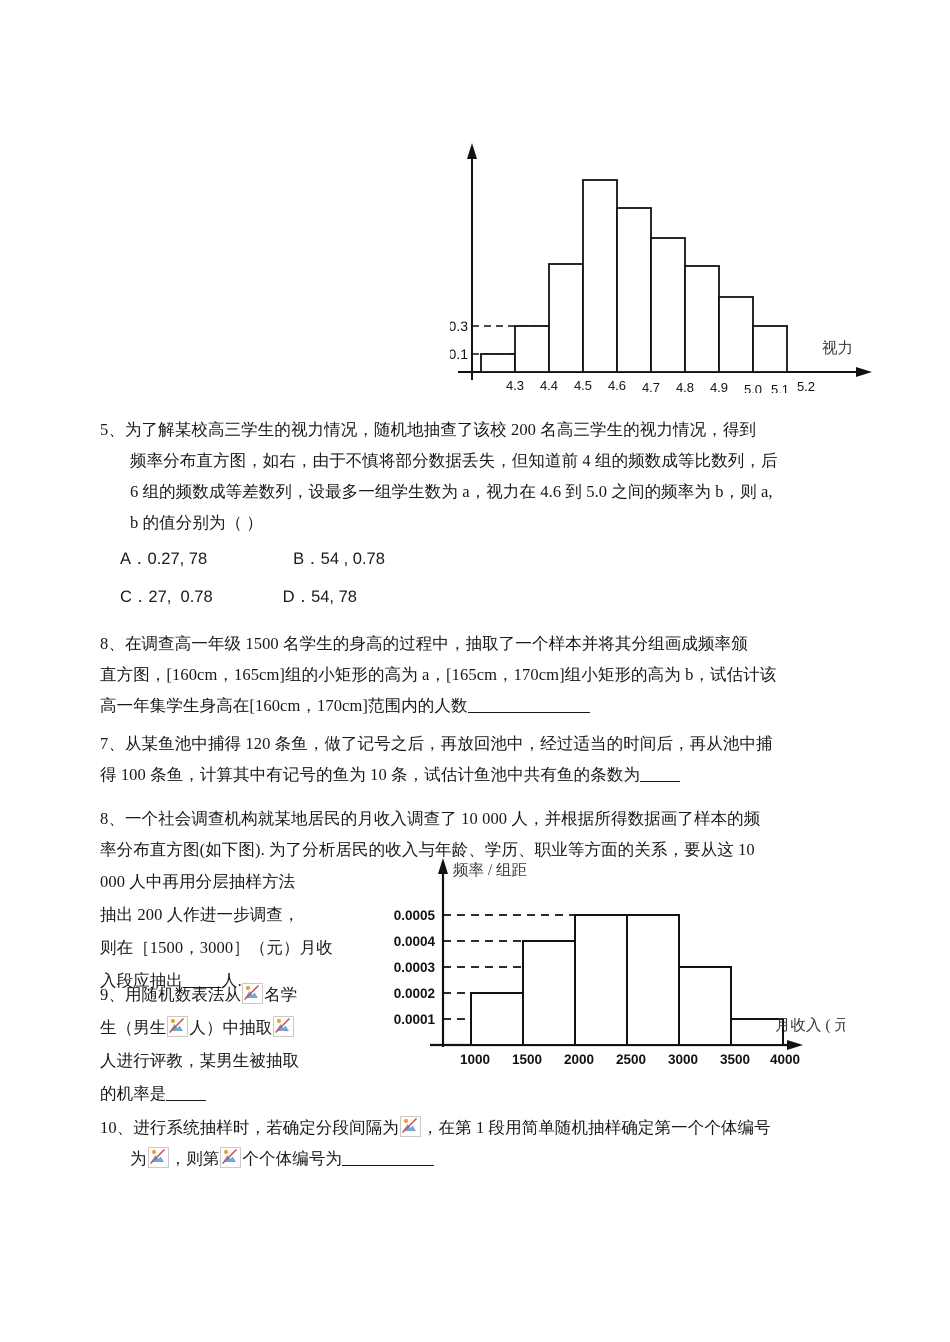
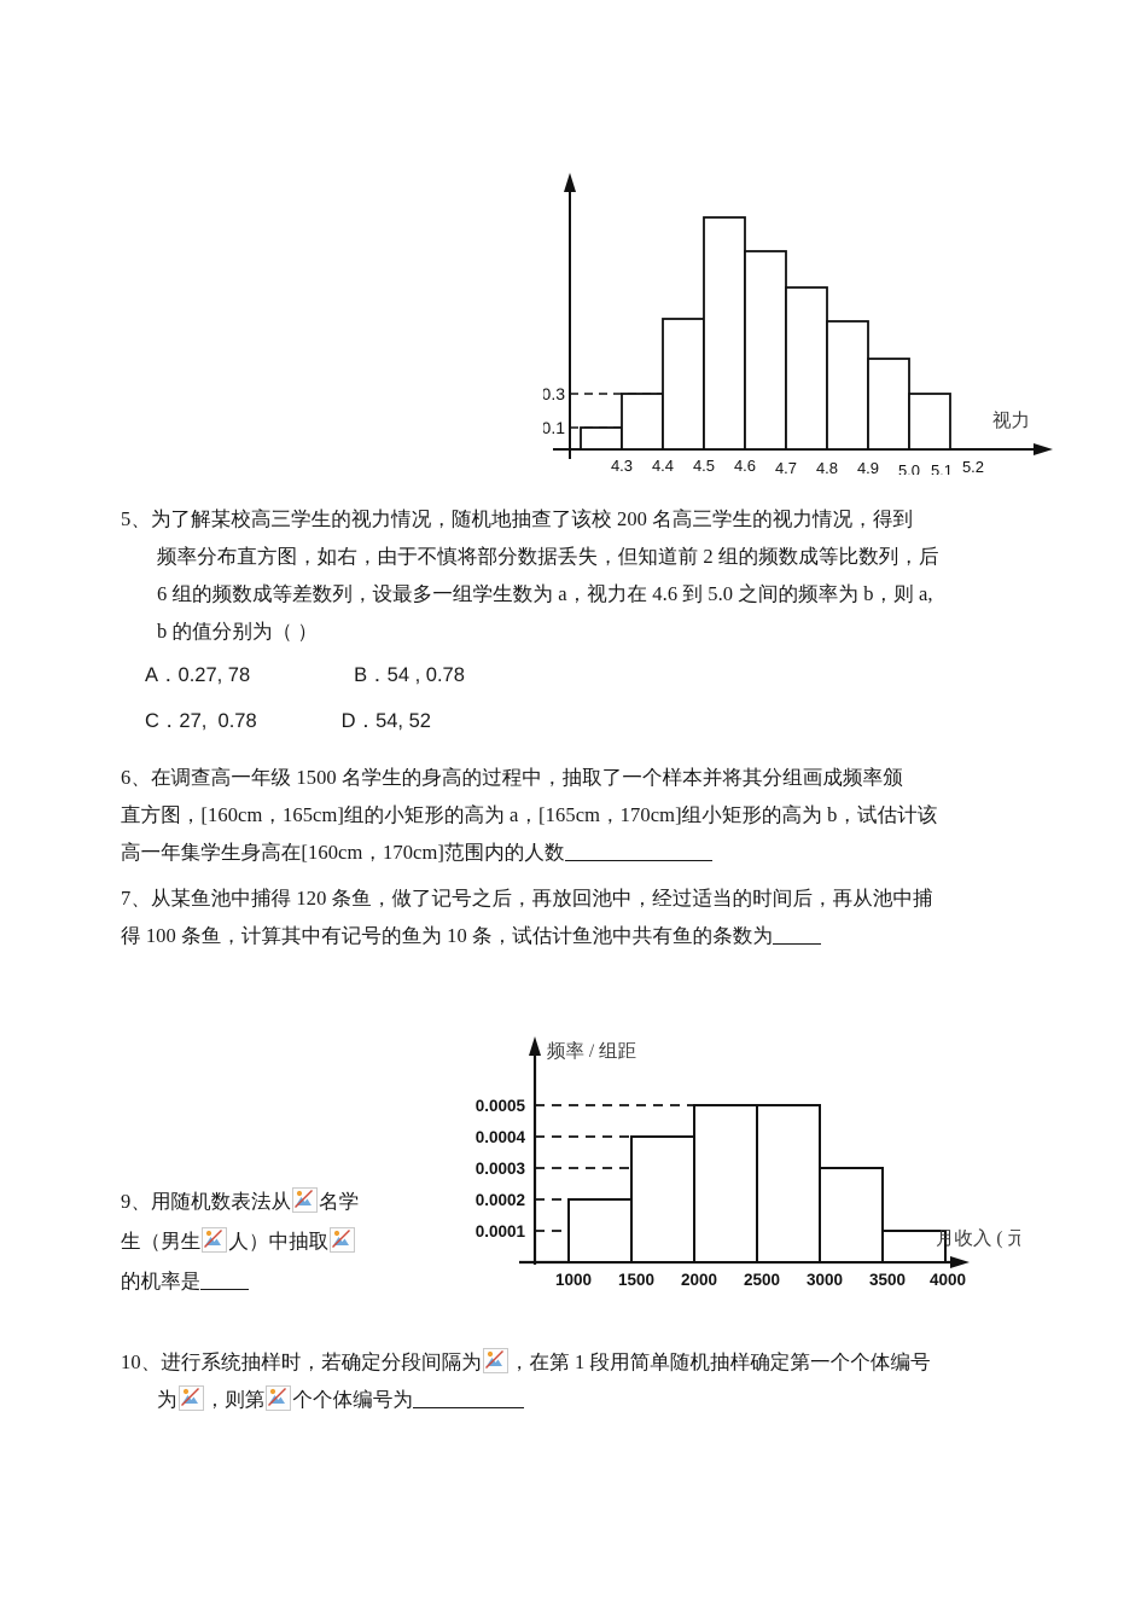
  4.3
  4.4
  4.5
  4.6
  4.7
  4.8
  4.9
  5.0
  5.1
  5.2
  0.3
  0.1
  视力
  5、为了解某校高三学生的视力情况，随机地抽查了该校 200 名高三学生的视力情况，得到
- 频率分布直方图，如右，由于不慎将部分数据丢失，但知道前 4 组的频数成等比数列，后
+ 频率分布直方图，如右，由于不慎将部分数据丢失，但知道前 2 组的频数成等比数列，后
  6 组的频数成等差数列，设最多一组学生数为 a，视力在 4.6 到 5.0 之间的频率为 b，则 a,
  b 的值分别为（ ）
  A．0.27, 78 B．54 , 0.78
- C．27, 0.78 D．54, 78
+ C．27, 0.78 D．54, 52
- 8、在调查高一年级 1500 名学生的身高的过程中，抽取了一个样本并将其分组画成频率颁
+ 6、在调查高一年级 1500 名学生的身高的过程中，抽取了一个样本并将其分组画成频率颁
  直方图，[160cm，165cm]组的小矩形的高为 a，[165cm，170cm]组小矩形的高为 b，试估计该
  高一年集学生身高在[160cm，170cm]范围内的人数
  7、从某鱼池中捕得 120 条鱼，做了记号之后，再放回池中，经过适当的时间后，再从池中捕
  得 100 条鱼，计算其中有记号的鱼为 10 条，试估计鱼池中共有鱼的条数为
- 8、一个社会调查机构就某地居民的月收入调查了 10 000 人，并根据所得数据画了样本的频
- 率分布直方图(如下图). 为了分析居民的收入与年龄、学历、职业等方面的关系，要从这 10
- 000 人中再用分层抽样方法
- 抽出 200 人作进一步调查，
- 则在［1500，3000］（元）月收
- 入段应抽出 人.
  9、用随机数表法从 名学
  生（男生 人）中抽取
- 人进行评教，某男生被抽取
  的机率是
  1000
  1500
  2000
  2500
  3000
  3500
  4000
  0.0005
  0.0004
  0.0003
  0.0002
  0.0001
  频率 / 组距
  月收入 ( 元
  10、进行系统抽样时，若确定分段间隔为 ，在第 1 段用简单随机抽样确定第一个个体编号
  为 ，则第 个个体编号为
